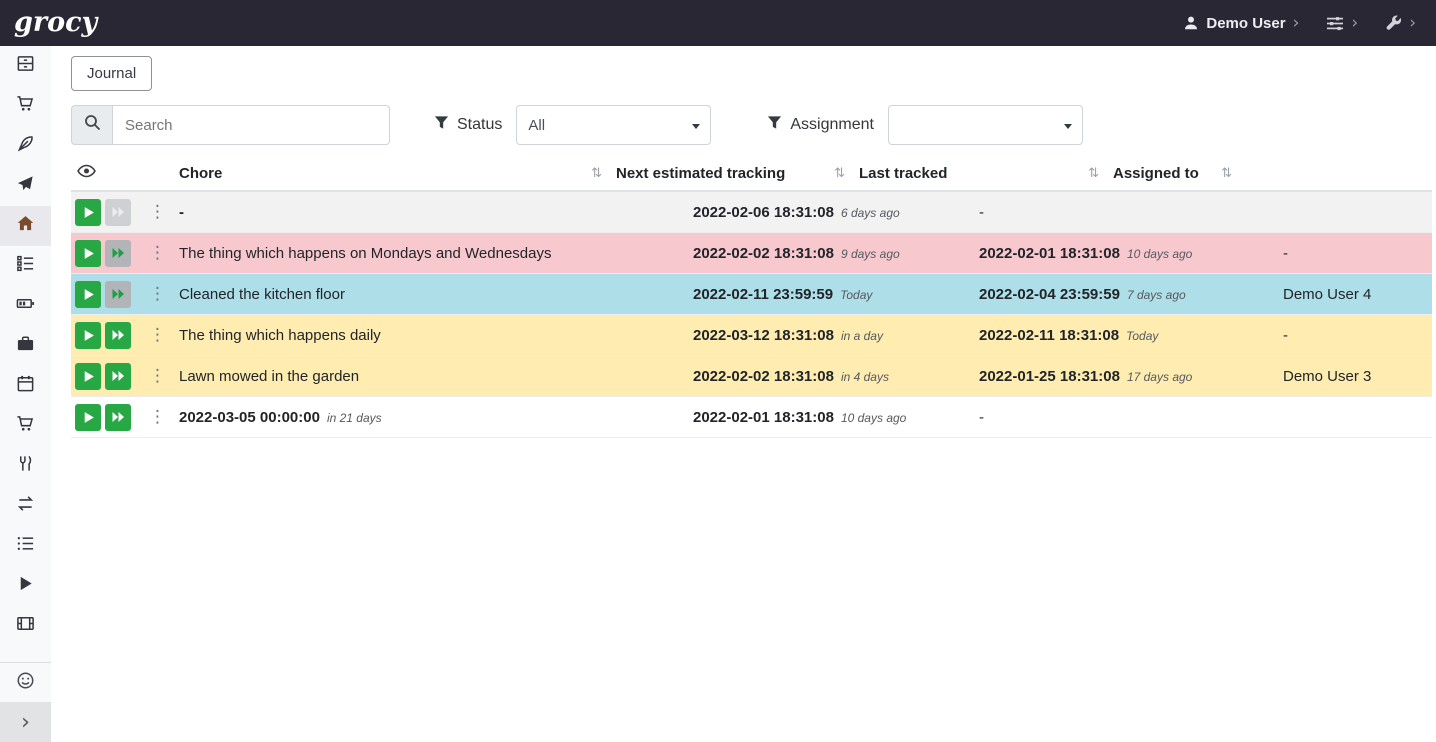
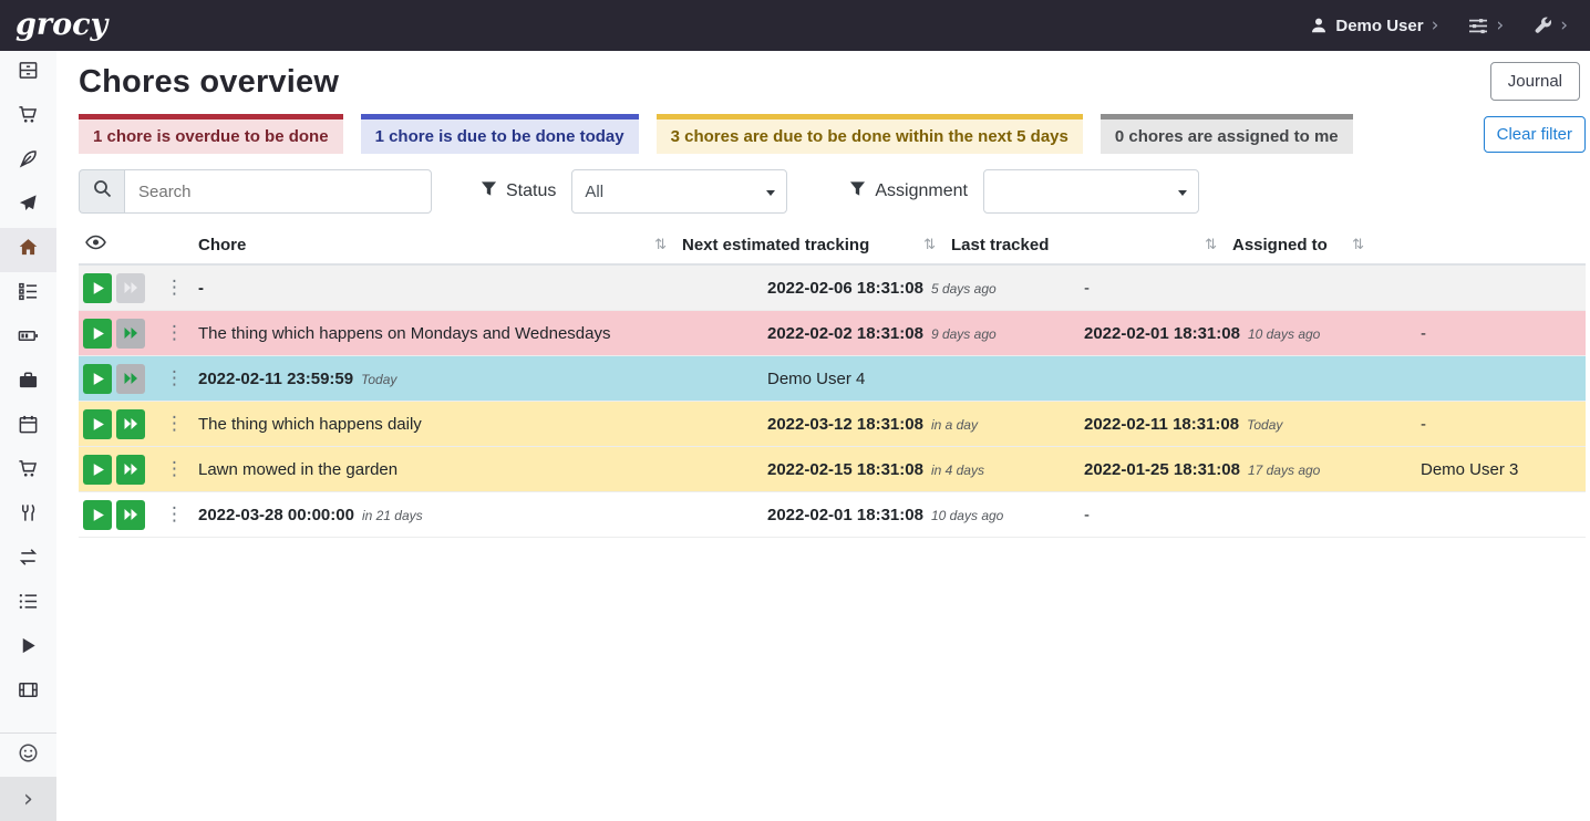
  grocy
  Demo User
  ›
  ›
  ›
  ›
+ Chores overview
  Journal
+ 1 chore is overdue to be done
+ 1 chore is due to be done today
+ 3 chores are due to be done within the next 5 days
+ 0 chores are assigned to me
+ Clear filter
  Search
  Status
  All
  Assignment
  Chore
  ⇅
  Next estimated tracking
  ⇅
  Last tracked
  ⇅
  Assigned to
  ⇅
  ⋮
  -
- 2022-02-06 18:31:08 6 days ago
+ 2022-02-06 18:31:08 5 days ago
  -
  ⋮
  The thing which happens on Mondays and Wednesdays
  2022-02-02 18:31:08 9 days ago
  2022-02-01 18:31:08 10 days ago
  -
  ⋮
- Cleaned the kitchen floor
  2022-02-11 23:59:59 Today
- 2022-02-04 23:59:59 7 days ago
  Demo User 4
  ⋮
  The thing which happens daily
  2022-03-12 18:31:08 in a day
  2022-02-11 18:31:08 Today
  -
  ⋮
  Lawn mowed in the garden
- 2022-02-02 18:31:08 in 4 days
+ 2022-02-15 18:31:08 in 4 days
  2022-01-25 18:31:08 17 days ago
  Demo User 3
  ⋮
- 2022-03-05 00:00:00 in 21 days
+ 2022-03-28 00:00:00 in 21 days
  2022-02-01 18:31:08 10 days ago
  -
